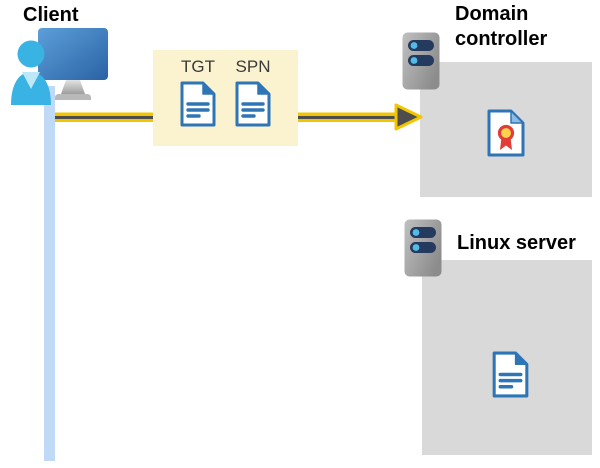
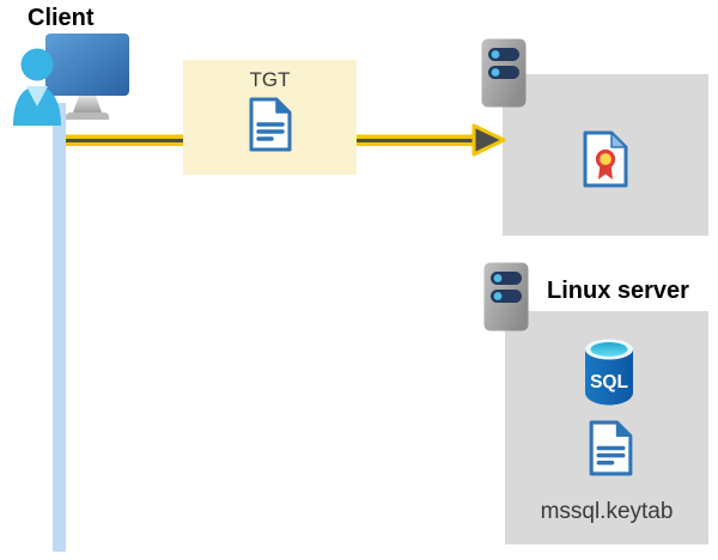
  Client
  TGT
- SPN
- Domain controller
  Linux server
+ SQL
+ mssql.keytab
